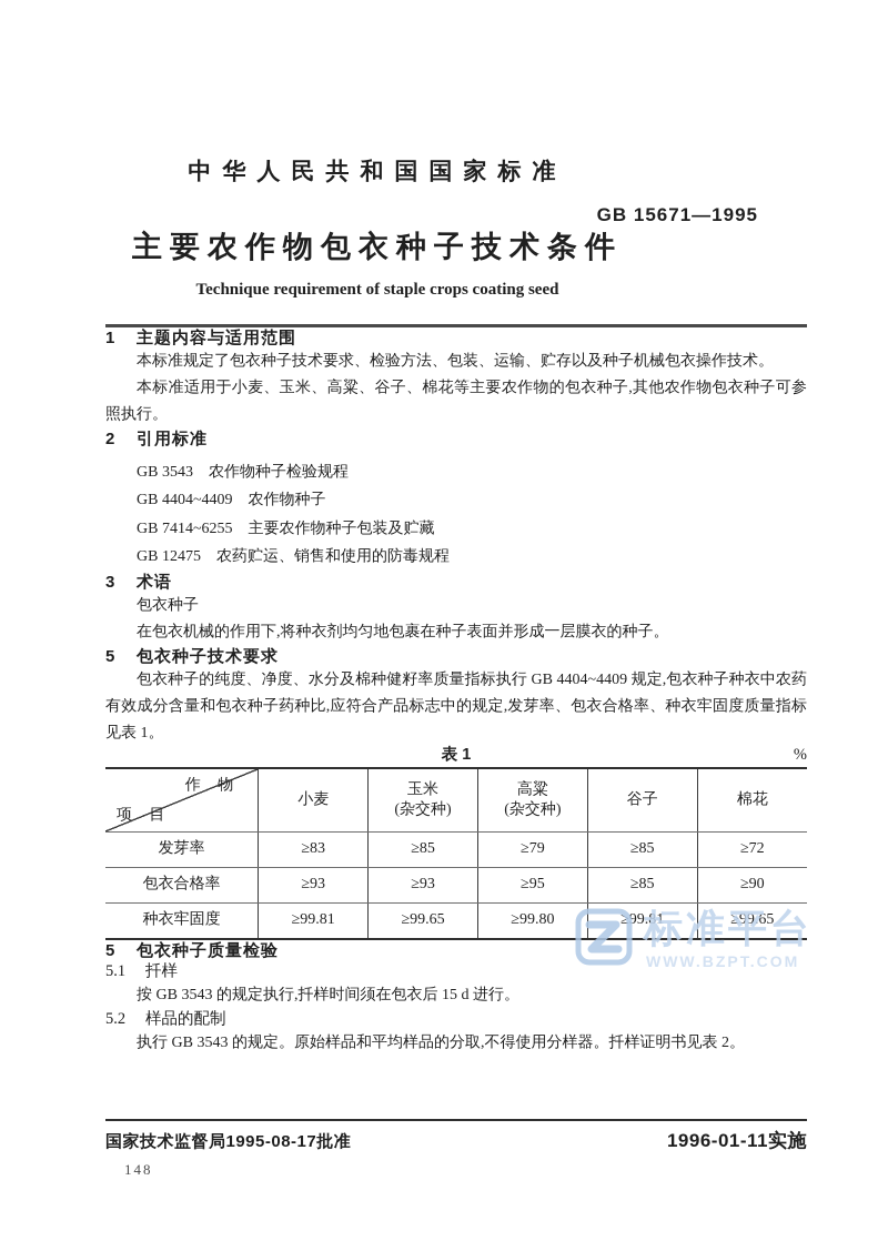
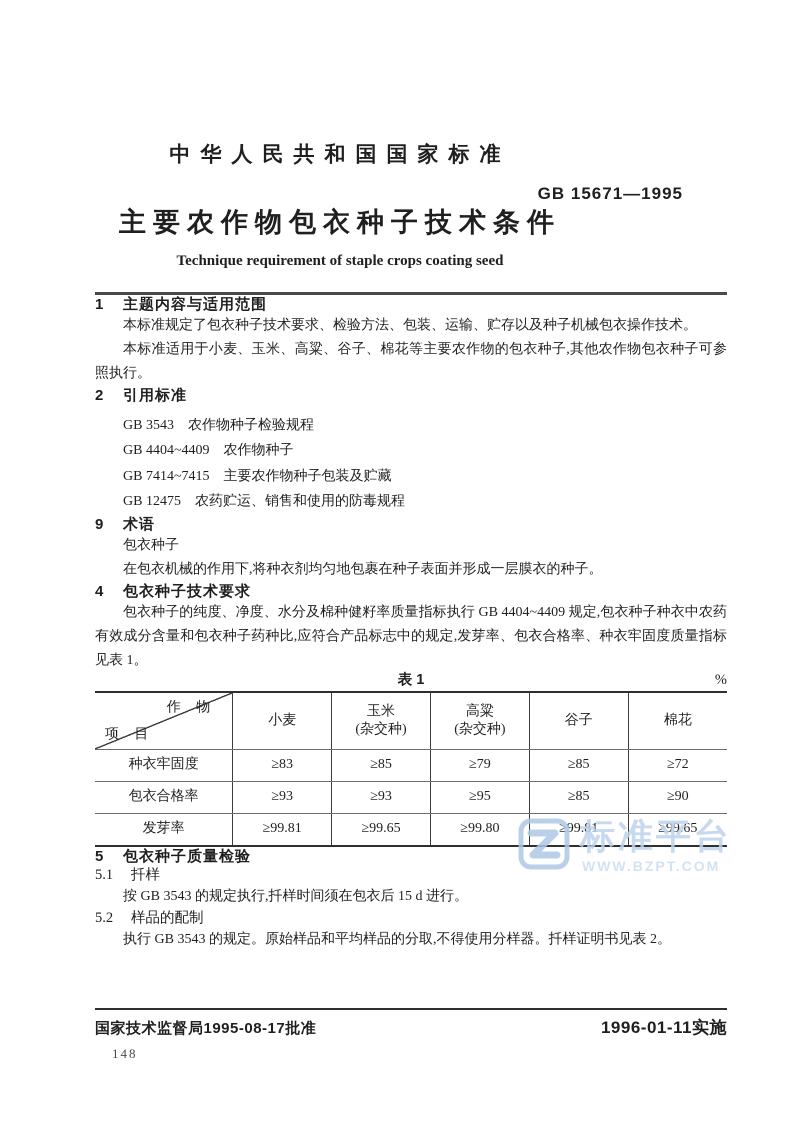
  中华人民共和国国家标准
  GB 15671—1995
  主要农作物包衣种子技术条件
  Technique requirement of staple crops coating seed
  1 主题内容与适用范围
  本标准规定了包衣种子技术要求、检验方法、包装、运输、贮存以及种子机械包衣操作技术。
  本标准适用于小麦、玉米、高粱、谷子、棉花等主要农作物的包衣种子,其他农作物包衣种子可参照执行。
  2 引用标准
  GB 3543 农作物种子检验规程
  GB 4404~4409 农作物种子
- GB 7414~6255 主要农作物种子包装及贮藏
+ GB 7414~7415 主要农作物种子包装及贮藏
  GB 12475 农药贮运、销售和使用的防毒规程
- 3 术语
+ 9 术语
  包衣种子
  在包衣机械的作用下,将种衣剂均匀地包裹在种子表面并形成一层膜衣的种子。
- 5 包衣种子技术要求
+ 4 包衣种子技术要求
  包衣种子的纯度、净度、水分及棉种健籽率质量指标执行 GB 4404~4409 规定,包衣种子种衣中农药有效成分含量和包衣种子药种比,应符合产品标志中的规定,发芽率、包衣合格率、种衣牢固度质量指标见表 1。
  表 1
  %
  作 物 项 目	小麦	玉米(杂交种)	高粱(杂交种)	谷子	棉花
- 发芽率	≥83	≥85	≥79	≥85	≥72
+ 种衣牢固度	≥83	≥85	≥79	≥85	≥72
  包衣合格率	≥93	≥93	≥95	≥85	≥90
- 种衣牢固度	≥99.81	≥99.65	≥99.80	≥99.81	≥99.65
+ 发芽率	≥99.81	≥99.65	≥99.80	≥99.81	≥99.65
  5 包衣种子质量检验
  5.1 扦样
  按 GB 3543 的规定执行,扦样时间须在包衣后 15 d 进行。
  5.2 样品的配制
  执行 GB 3543 的规定。原始样品和平均样品的分取,不得使用分样器。扦样证明书见表 2。
  标准平台
  WWW.BZPT.COM
  国家技术监督局1995-08-17批准
  1996-01-11实施
  148
